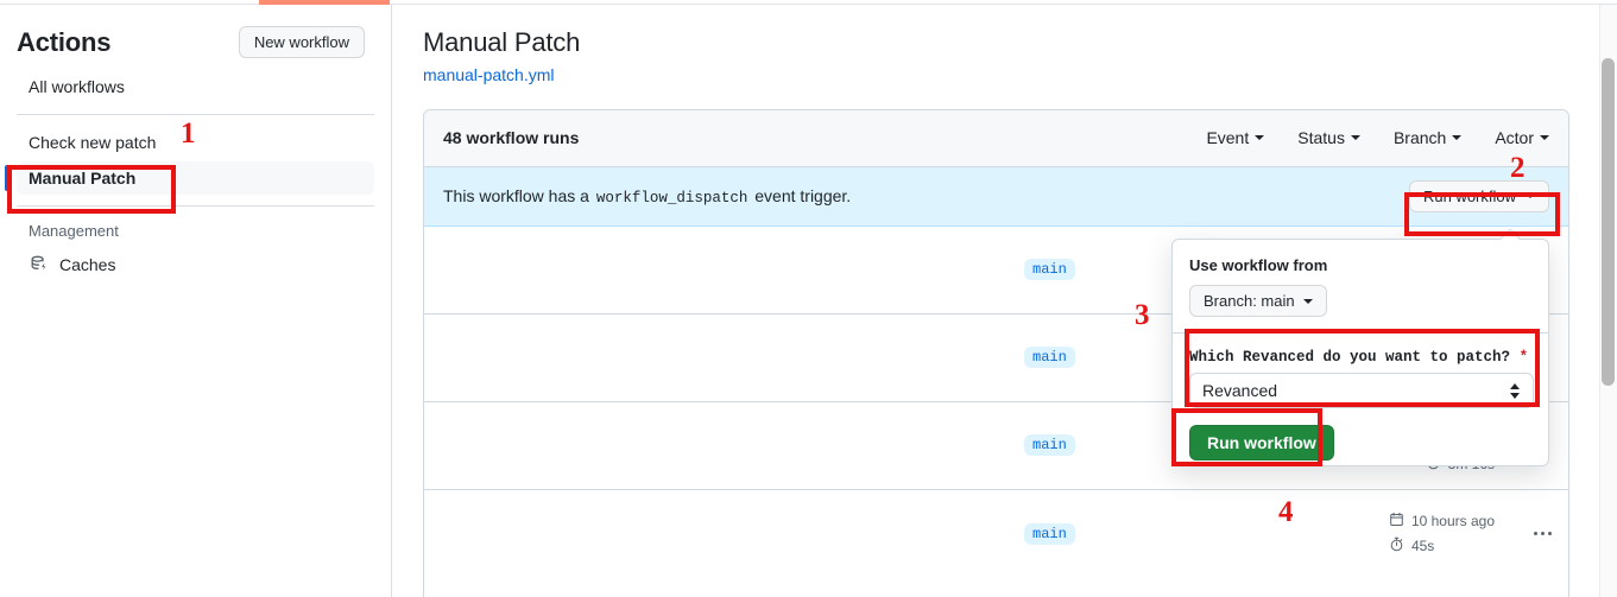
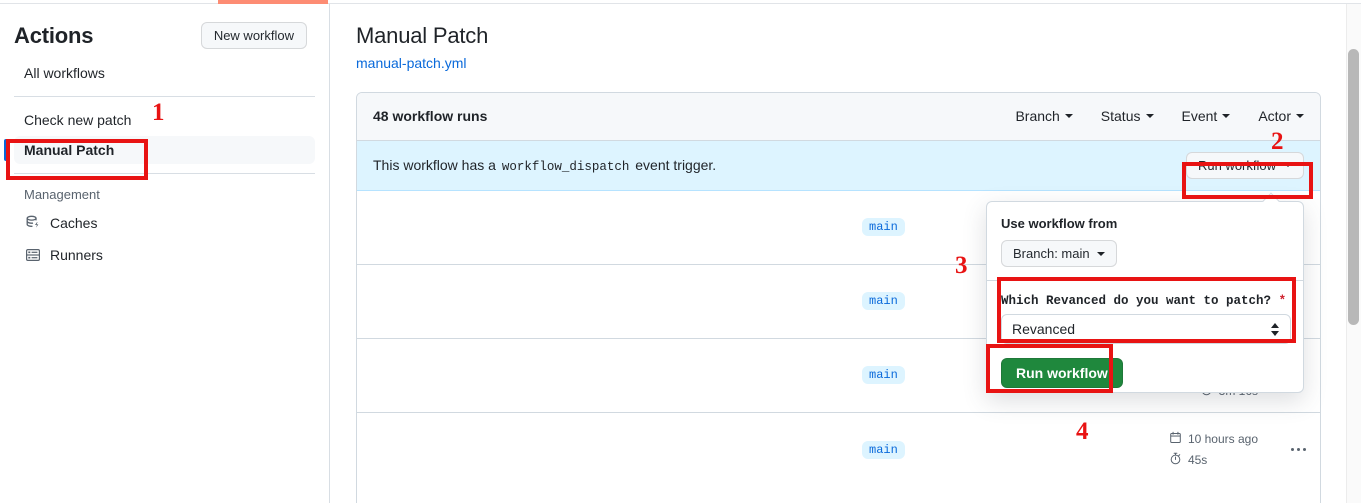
  Actions
  New workflow
  All workflows
  Check new patch
  Manual Patch
  Management
  Caches
+ Runners
  Manual Patch
  manual-patch.yml
  48 workflow runs
- Event
+ Branch
  Status
- Branch
+ Event
  Actor
  This workflow has a workflow_dispatch event trigger.
  Run workflow
  main
  main
  main
  main
  10 hours ago
  45s
  Use workflow from
  Branch: main
  Which Revanced do you want to patch? *
  Revanced
  Run workflow
  1
  2
  3
  4
